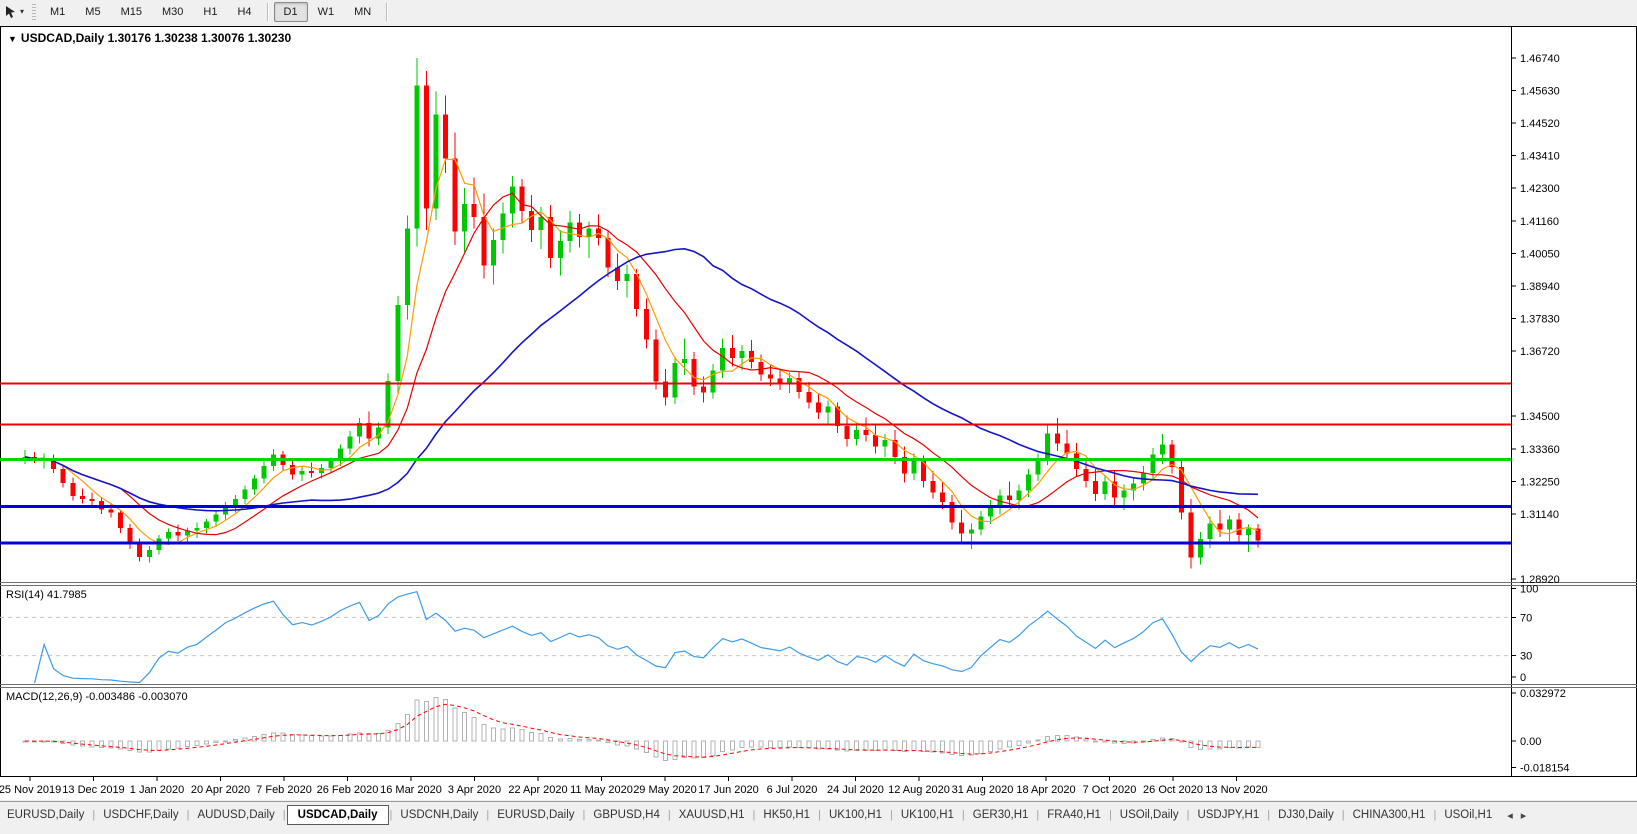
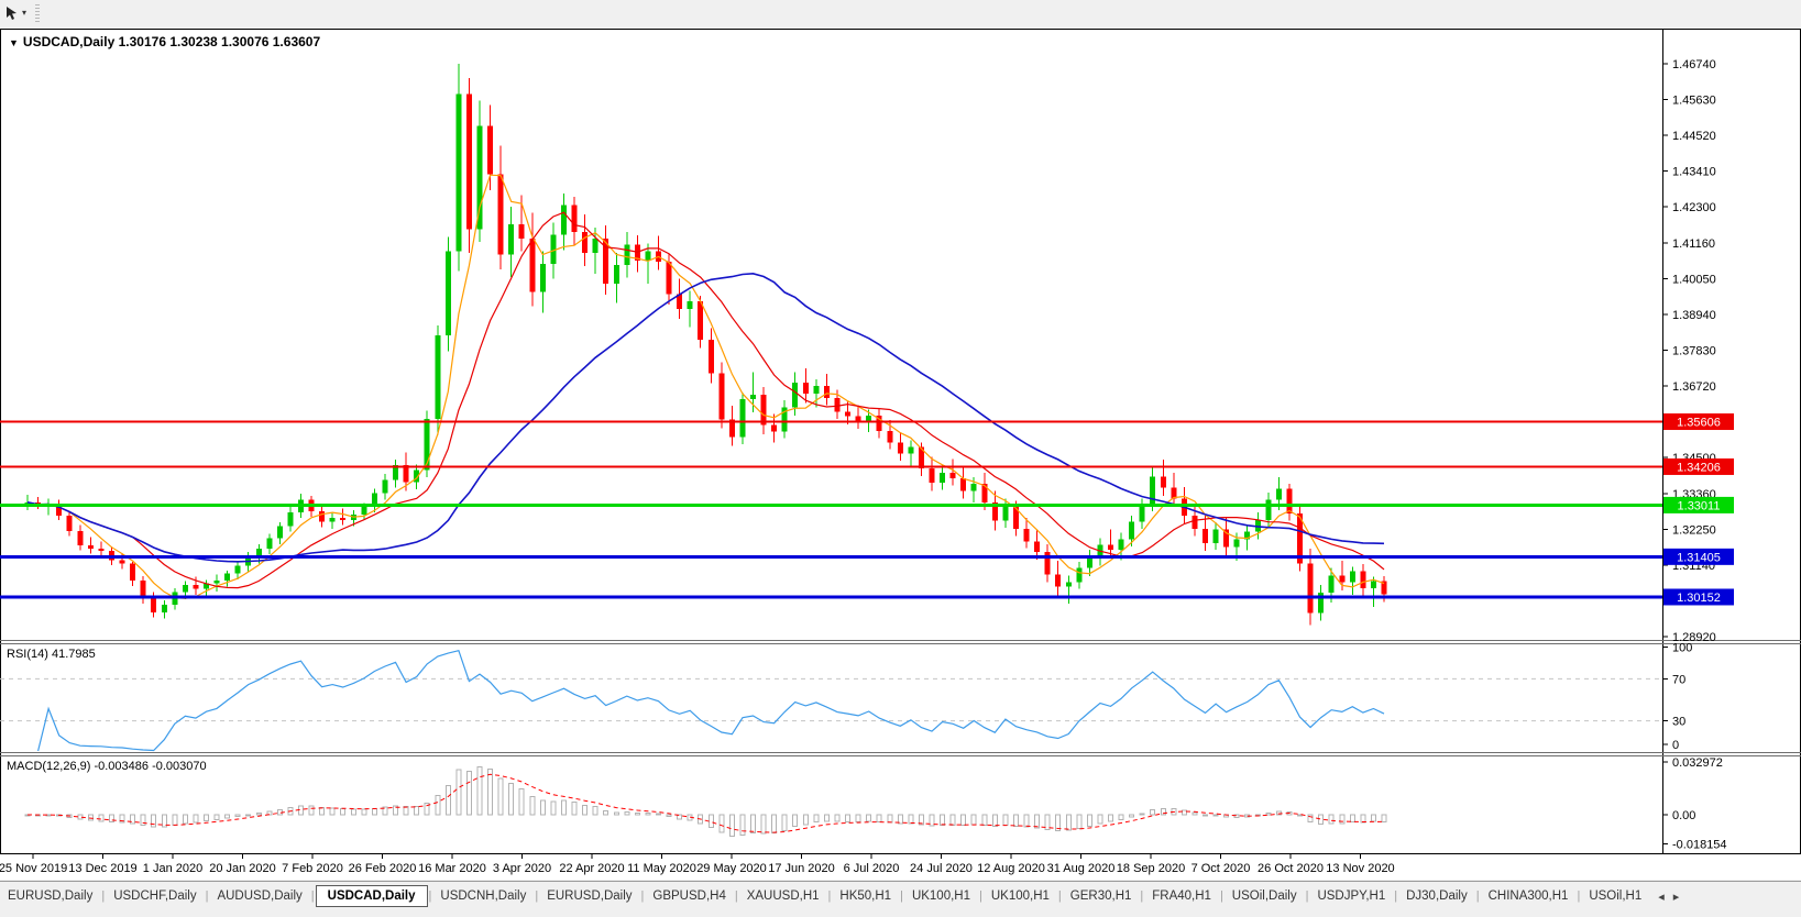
  ▾
- M1
- M5
- M15
- M30
- H1
- H4
- D1
- W1
- MN
  1.46740
  1.45630
  1.44520
  1.43410
  1.42300
  1.41160
  1.40050
  1.38940
  1.37830
  1.36720
  1.34500
  1.33360
  1.32250
  1.31140
  1.28920
  100
  70
  30
  0
  0.032972
  0.00
  -0.018154
  25 Nov 2019
  13 Dec 2019
  1 Jan 2020
- 20 Apr 2020
+ 20 Jan 2020
  7 Feb 2020
  26 Feb 2020
  16 Mar 2020
  3 Apr 2020
  22 Apr 2020
  11 May 2020
  29 May 2020
  17 Jun 2020
  6 Jul 2020
  24 Jul 2020
  12 Aug 2020
  31 Aug 2020
- 18 Apr 2020
+ 18 Sep 2020
  7 Oct 2020
  26 Oct 2020
  13 Nov 2020
+ 1.35606
+ 1.34206
+ 1.33011
+ 1.31405
+ 1.30152
- ▼ USDCAD,Daily 1.30176 1.30238 1.30076 1.30230
+ ▼ USDCAD,Daily 1.30176 1.30238 1.30076 1.63607
  RSI(14) 41.7985
  MACD(12,26,9) -0.003486 -0.003070
  EURUSD,Daily
  |
  USDCHF,Daily
  |
  AUDUSD,Daily
  |
  USDCAD,Daily
  |
  USDCNH,Daily
  |
  EURUSD,Daily
  |
  GBPUSD,H4
  |
  XAUUSD,H1
  |
  HK50,H1
  |
  UK100,H1
  |
  UK100,H1
  |
  GER30,H1
  |
  FRA40,H1
  |
  USOil,Daily
  |
  USDJPY,H1
  |
  DJ30,Daily
  |
  CHINA300,H1
  |
  USOil,H1
  ◂
  ▸
